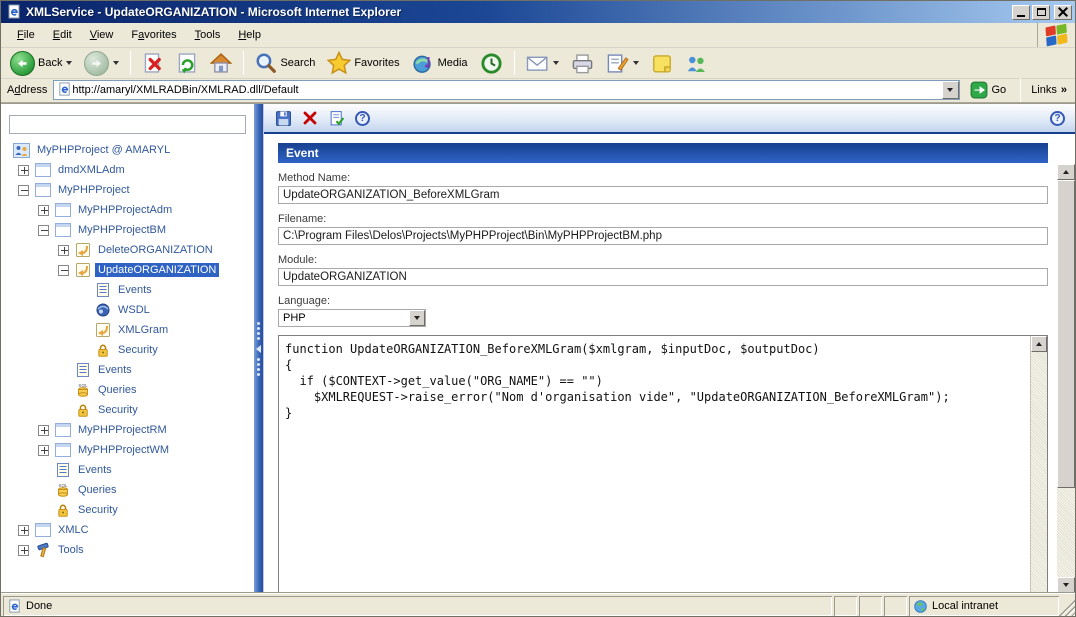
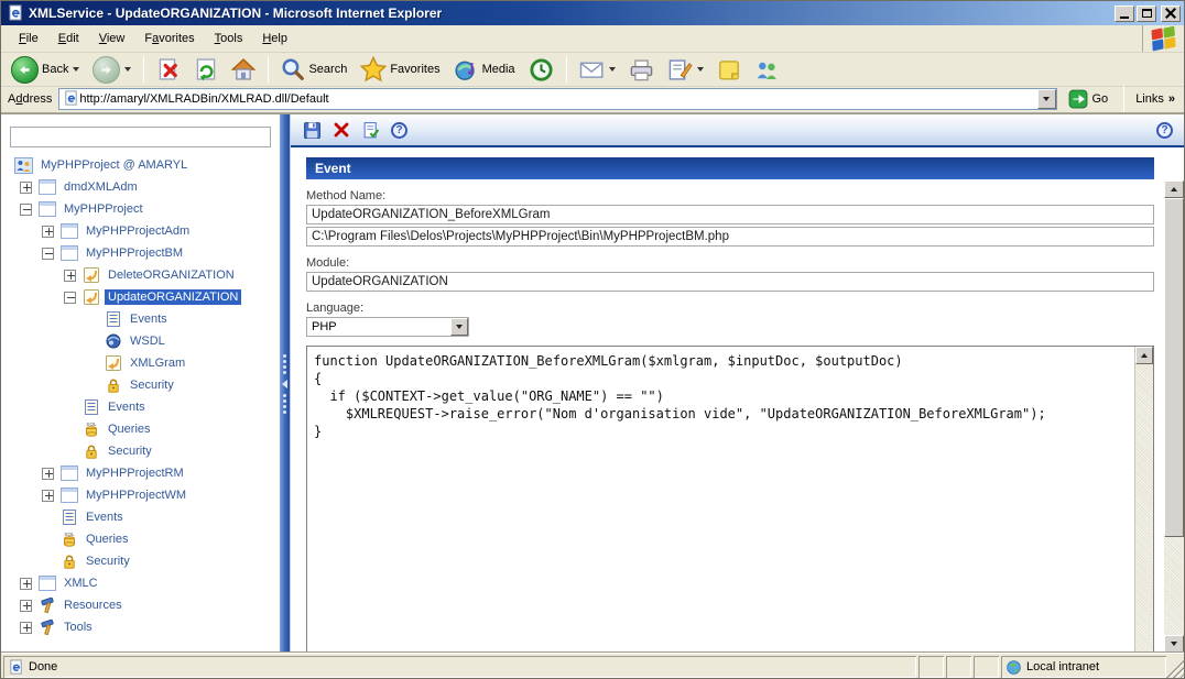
  XMLService - UpdateORGANIZATION - Microsoft Internet Explorer
  File
  Edit
  View
  Favorites
  Tools
  Help
  Back
  Search
  Favorites
  Media
  Address
  http://amaryl/XMLRADBin/XMLRAD.dll/Default
  Go
  Links
  »
  MyPHPProject @ AMARYL
  dmdXMLAdm
  MyPHPProject
  MyPHPProjectAdm
  MyPHPProjectBM
  DeleteORGANIZATION
  UpdateORGANIZATION
  Events
  WSDL
  XMLGram
  Security
  Events
  Queries
  Security
  MyPHPProjectRM
  MyPHPProjectWM
  Events
  Queries
  Security
  XMLC
+ Resources
  Tools
  ?
  ?
  Event
  Method Name:
  UpdateORGANIZATION_BeforeXMLGram
- Filename:
  C:\Program Files\Delos\Projects\MyPHPProject\Bin\MyPHPProjectBM.php
  Module:
  UpdateORGANIZATION
  Language:
  PHP
  function UpdateORGANIZATION_BeforeXMLGram($xmlgram, $inputDoc, $outputDoc)
  {
  if ($CONTEXT->get_value("ORG_NAME") == "")
  $XMLREQUEST->raise_error("Nom d'organisation vide", "UpdateORGANIZATION_BeforeXMLGram");
  }
  Done
  Local intranet
